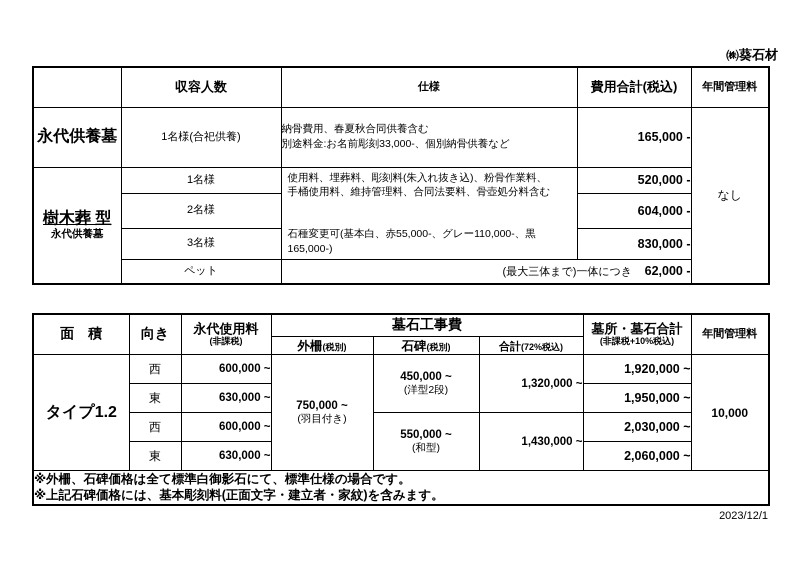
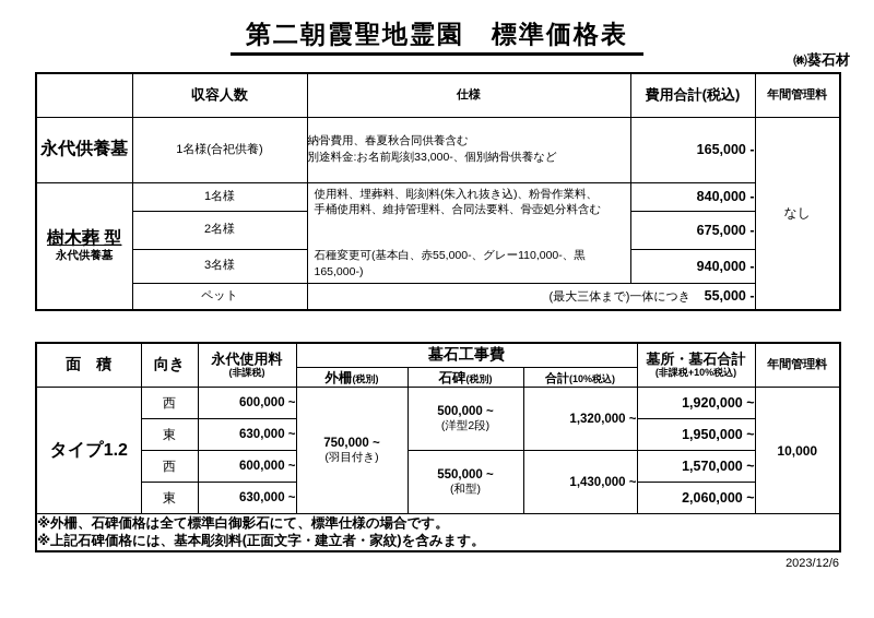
+ 第二朝霞聖地霊園 標準価格表
  ㈱葵石材
  	収容人数	仕様	費用合計(税込)	年間管理料
  永代供養墓	1名様(合祀供養)	納骨費用、春夏秋合同供養含む 別途料金:お名前彫刻33,000-、個別納骨供養など	165,000 -	なし
- 樹木葬 型 永代供養墓	1名様	使用料、埋葬料、彫刻料(朱入れ抜き込)、粉骨作業料、 手桶使用料、維持管理料、合同法要料、骨壺処分料含む 石種変更可(基本白、赤55,000-、グレー110,000-、黒165,000-)	520,000 -
+ 樹木葬 型 永代供養墓	1名様	使用料、埋葬料、彫刻料(朱入れ抜き込)、粉骨作業料、 手桶使用料、維持管理料、合同法要料、骨壺処分料含む 石種変更可(基本白、赤55,000-、グレー110,000-、黒165,000-)	840,000 -
- 2名様	604,000 -
+ 2名様	675,000 -
- 3名様	830,000 -
+ 3名様	940,000 -
- ペット	(最大三体まで)一体につき 62,000 -
+ ペット	(最大三体まで)一体につき 55,000 -
  面 積	向き	永代使用料 (非課税)	墓石工事費	墓所・墓石合計 (非課税+10%税込)	年間管理料
- 外柵(税別)	石碑(税別)	合計(72%税込)
+ 外柵(税別)	石碑(税別)	合計(10%税込)
- タイプ1.2	西	600,000 ~	750,000 ~ (羽目付き)	450,000 ~ (洋型2段)	1,320,000 ~	1,920,000 ~	10,000
+ タイプ1.2	西	600,000 ~	750,000 ~ (羽目付き)	500,000 ~ (洋型2段)	1,320,000 ~	1,920,000 ~	10,000
  東	630,000 ~	1,950,000 ~
- 西	600,000 ~	550,000 ~ (和型)	1,430,000 ~	2,030,000 ~
+ 西	600,000 ~	550,000 ~ (和型)	1,430,000 ~	1,570,000 ~
  東	630,000 ~	2,060,000 ~
  ※外柵、石碑価格は全て標準白御影石にて、標準仕様の場合です。 ※上記石碑価格には、基本彫刻料(正面文字・建立者・家紋)を含みます。
- 2023/12/1
+ 2023/12/6
